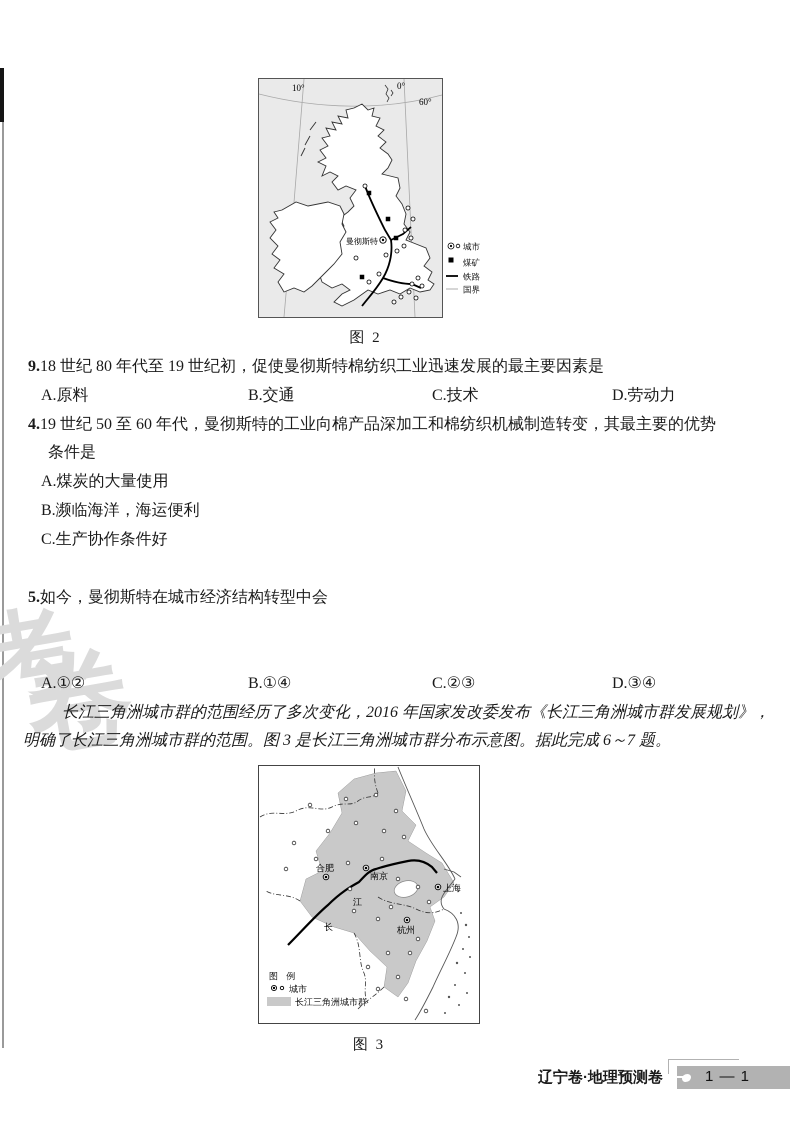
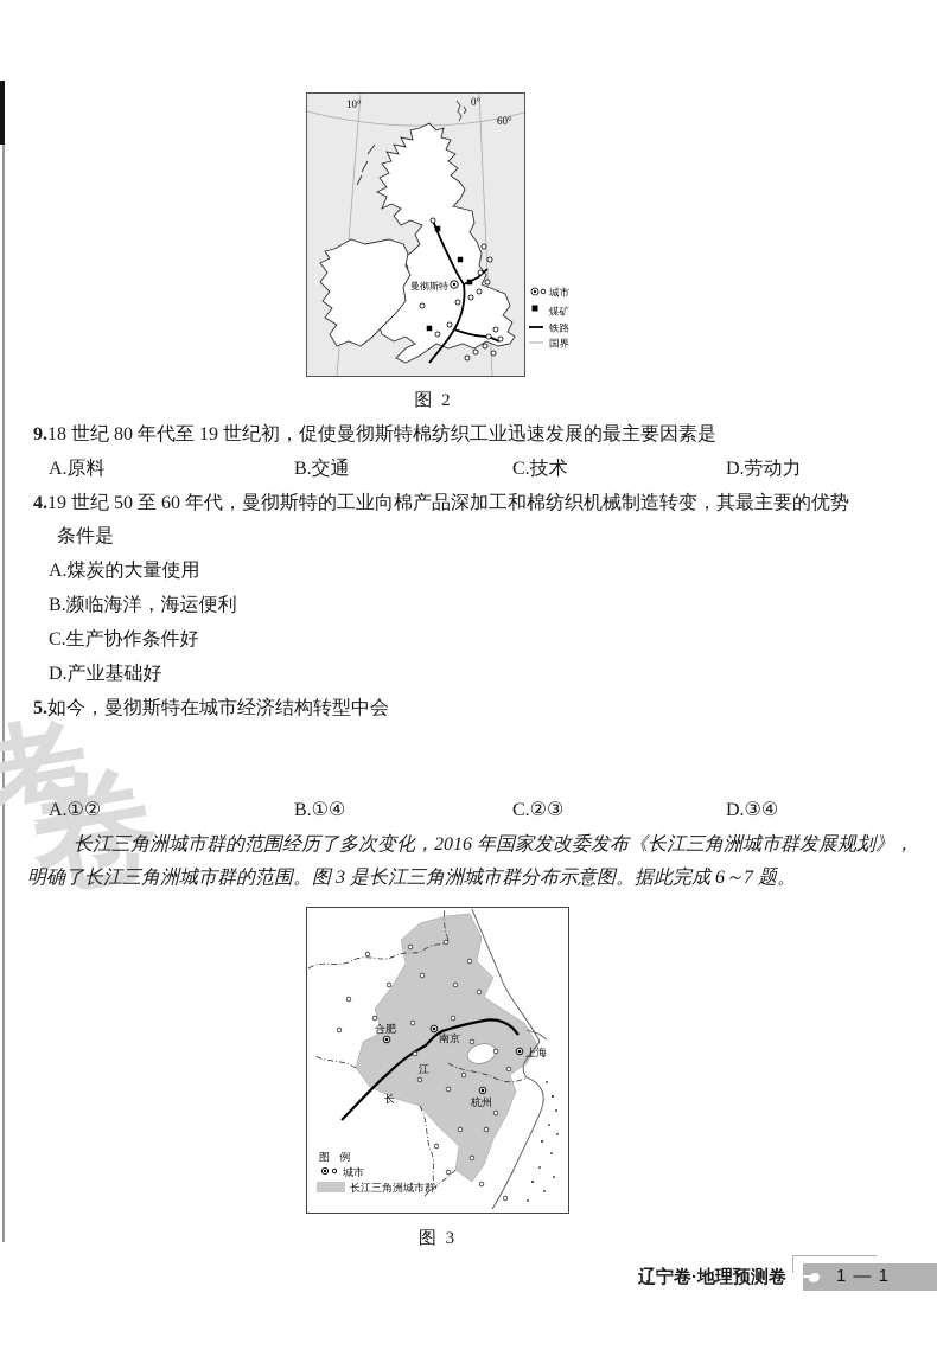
  10°
  0°
  60°
  曼彻斯特
  城市
  煤矿
  铁路
  国界
  图 2
  9.18 世纪 80 年代至 19 世纪初，促使曼彻斯特棉纺织工业迅速发展的最主要因素是
  A.原料
  B.交通
  C.技术
  D.劳动力
  4.19 世纪 50 至 60 年代，曼彻斯特的工业向棉产品深加工和棉纺织机械制造转变，其最主要的优势
  条件是
  A.煤炭的大量使用
  B.濒临海洋，海运便利
  C.生产协作条件好
+ D.产业基础好
  5.如今，曼彻斯特在城市经济结构转型中会
  A.①②
  B.①④
  C.②③
  D.③④
  长江三角洲城市群的范围经历了多次变化，2016 年国家发改委发布《长江三角洲城市群发展规划》，
  明确了长江三角洲城市群的范围。图 3 是长江三角洲城市群分布示意图。据此完成 6～7 题。
  长
  江
  合肥
  南京
  上海
  杭州
  图 例
  城市
  长江三角洲城市群
  图 3
  辽宁卷·地理预测卷
  1 — 1
